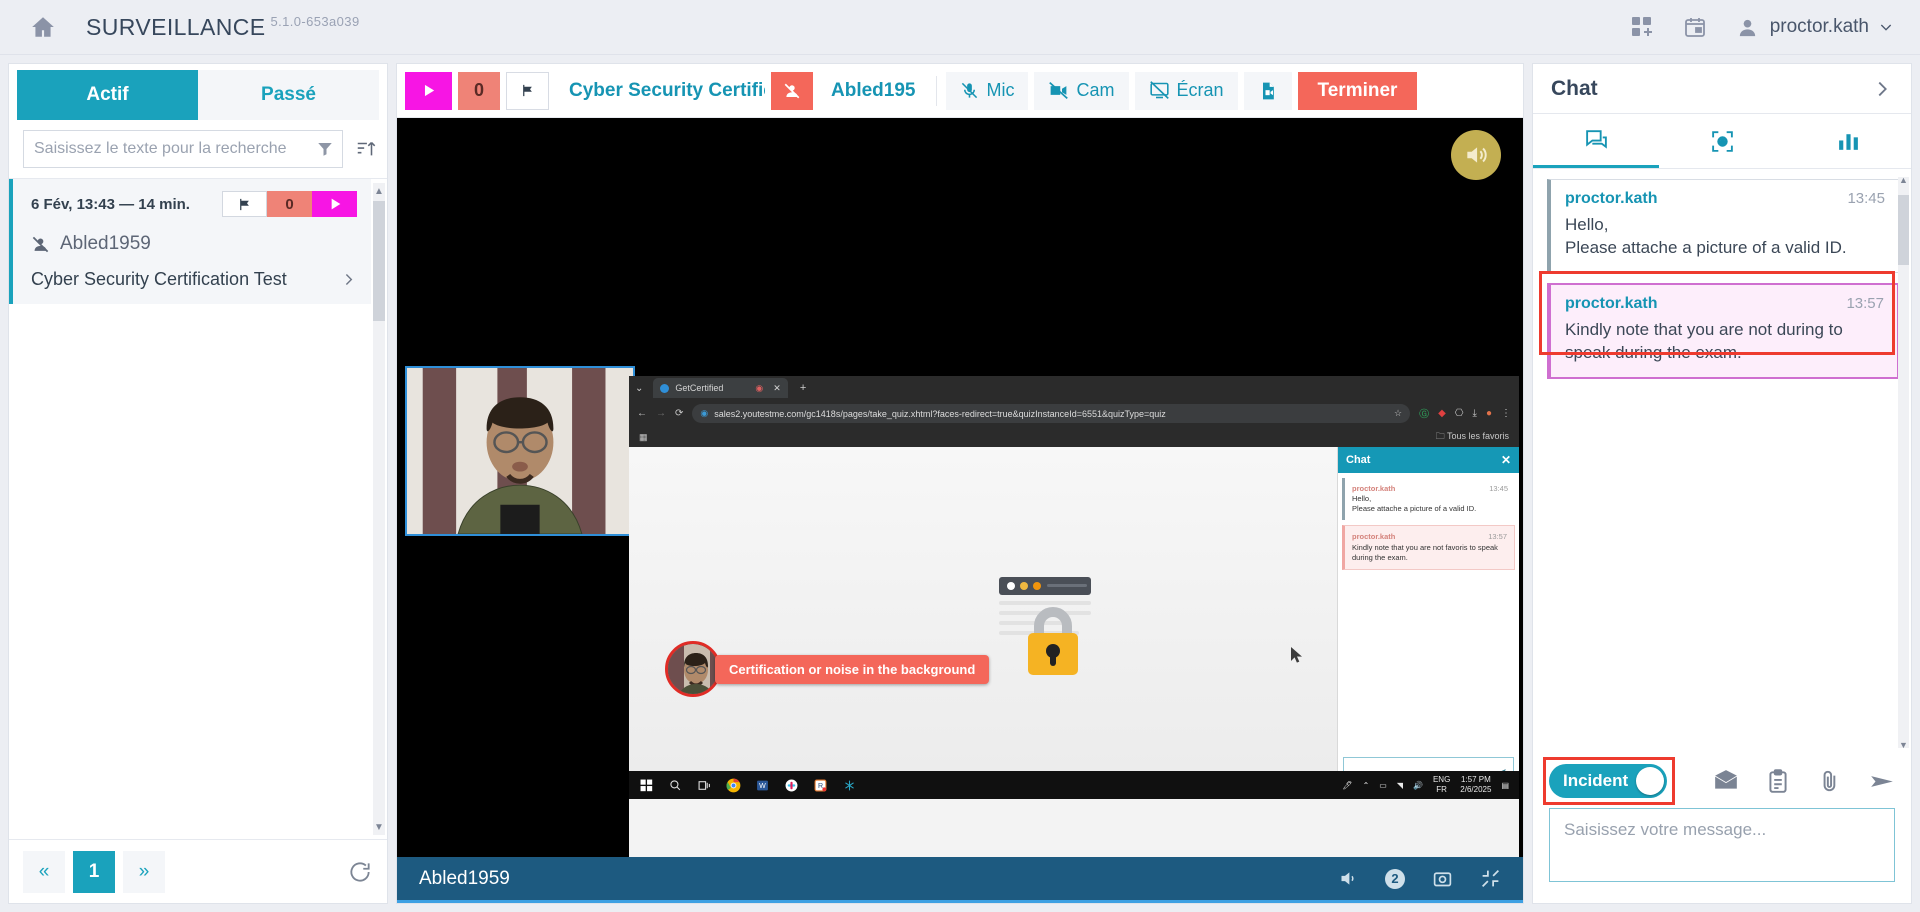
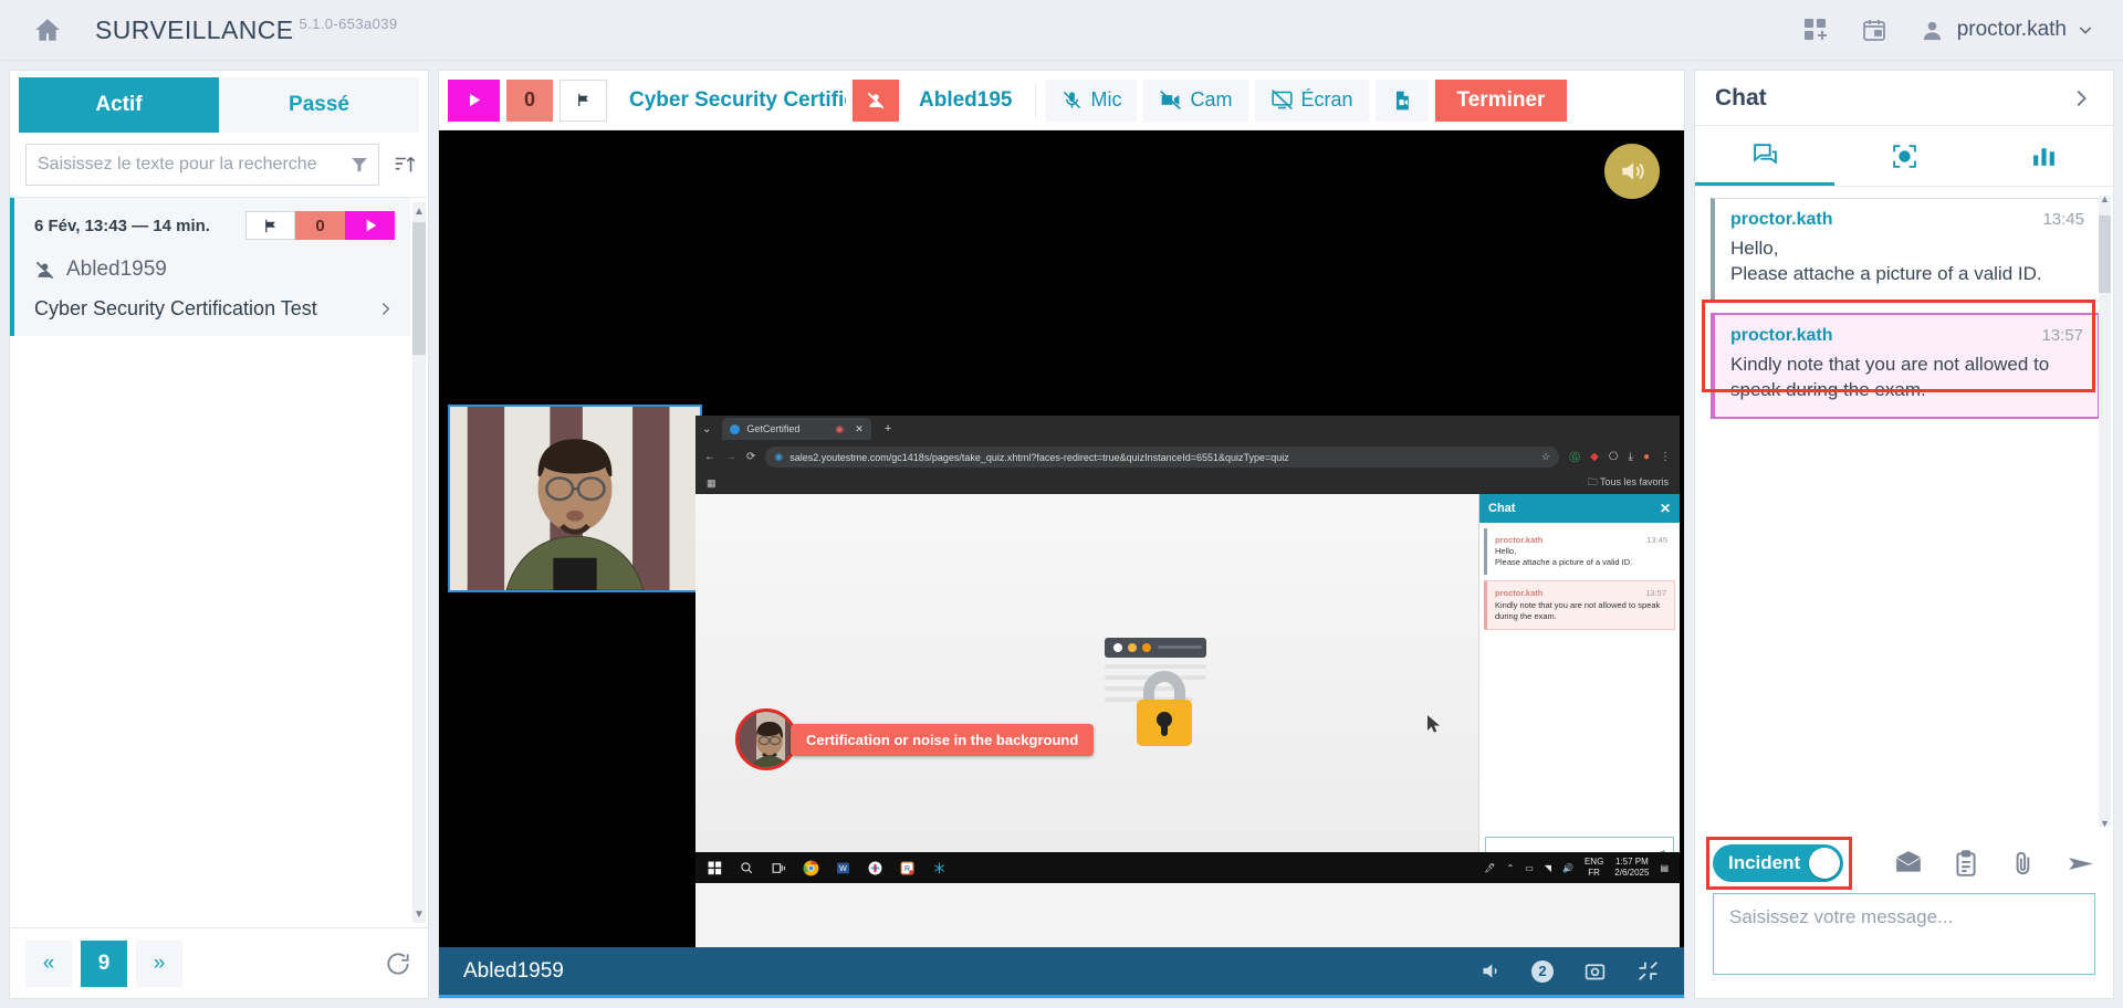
  SURVEILLANCE 5.1.0-653a039
  proctor.kath
  Actif
  Passé
  Saisissez le texte pour la recherche
  6 Fév, 13:43 — 14 min.
  0
  Abled1959
  Cyber Security Certification Test
  ▲
  ▼
  «
- 1
+ 9
  »
  0
  Cyber Security Certifi
  Abled195
  Mic
  Cam
  Écran
  Terminer
  ⌄
  GetCertified
  ◉
  ✕
  +
  ←
  →
  ⟳
  ◉
  sales2.youtestme.com/gc1418s/pages/take_quiz.xhtml?faces-redirect=true&quizInstanceId=6551&quizType=quiz
  ☆
  Ⓖ
  ◆
  ⎔
  ⤓
  ●
  ⋮
  ▦
  🗀 Tous les favoris
  Chat
  ✕
  proctor.kath
  13:45
  Hello,
  Please attache a picture of a valid ID.
  proctor.kath
  13:57
- Kindly note that you are not favoris to speak during the exam.
+ Kindly note that you are not allowed to speak during the exam.
  🖊
  ⌃
  ▭
  ◥
  🔊
  ENG
  FR
  1:57 PM
  2/6/2025
  ▤
  Certification or noise in the background
  Abled1959
  2
  Chat
  proctor.kath
  13:45
  Hello,
  Please attache a picture of a valid ID.
  proctor.kath
  13:57
- Kindly note that you are not during to
+ Kindly note that you are not allowed to
  speak during the exam.
  ▲
  ▼
  Incident
  Saisissez votre message...
